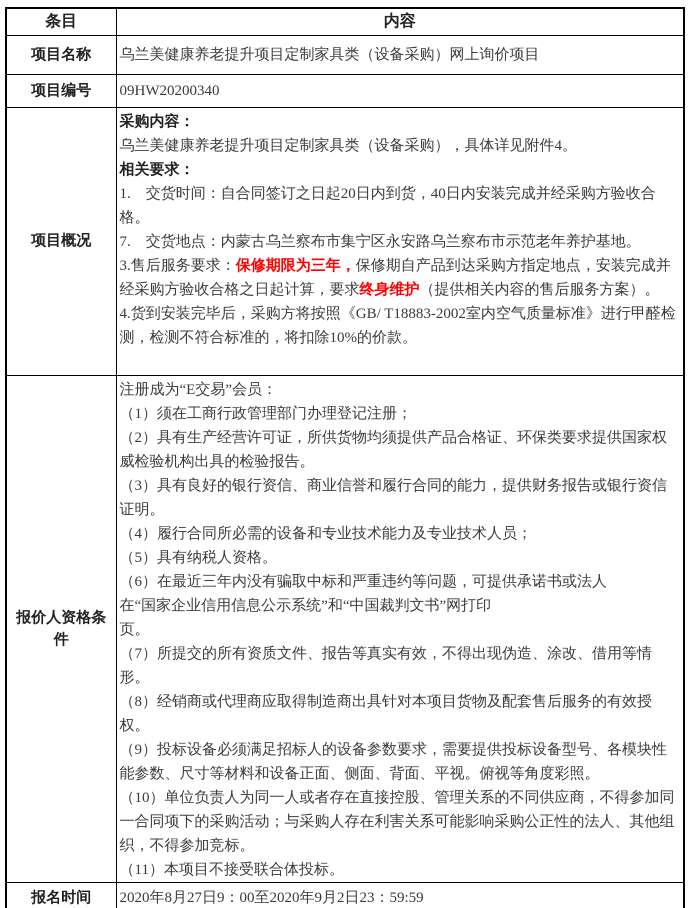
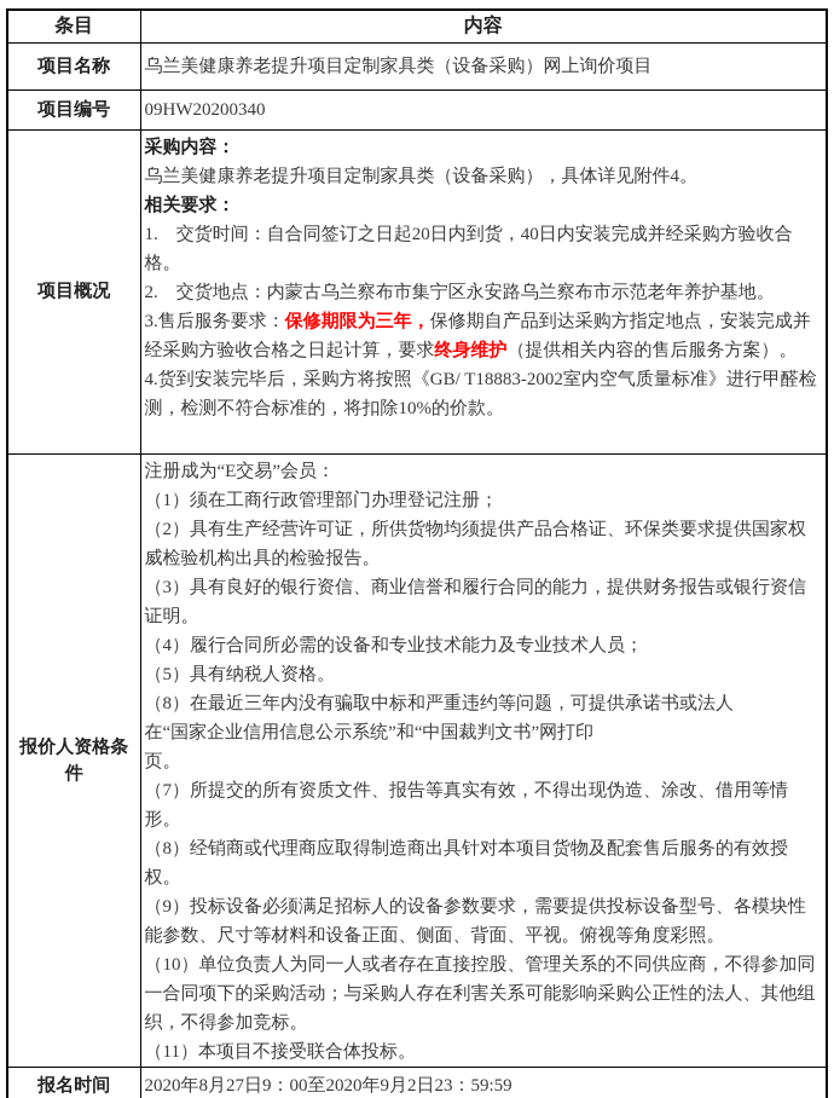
  条目	内容
  项目名称	乌兰美健康养老提升项目定制家具类（设备采购）网上询价项目
  项目编号	09HW20200340
- 项目概况	采购内容：乌兰美健康养老提升项目定制家具类（设备采购），具体详见附件4。相关要求：1. 交货时间：自合同签订之日起20日内到货，40日内安装完成并经采购方验收合格。7. 交货地点：内蒙古乌兰察布市集宁区永安路乌兰察布市示范老年养护基地。3.售后服务要求：保修期限为三年，保修期自产品到达采购方指定地点，安装完成并经采购方验收合格之日起计算，要求终身维护（提供相关内容的售后服务方案）。4.货到安装完毕后，采购方将按照《GB/ T18883-2002室内空气质量标准》进行甲醛检测，检测不符合标准的，将扣除10%的价款。
+ 项目概况	采购内容：乌兰美健康养老提升项目定制家具类（设备采购），具体详见附件4。相关要求：1. 交货时间：自合同签订之日起20日内到货，40日内安装完成并经采购方验收合格。2. 交货地点：内蒙古乌兰察布市集宁区永安路乌兰察布市示范老年养护基地。3.售后服务要求：保修期限为三年，保修期自产品到达采购方指定地点，安装完成并经采购方验收合格之日起计算，要求终身维护（提供相关内容的售后服务方案）。4.货到安装完毕后，采购方将按照《GB/ T18883-2002室内空气质量标准》进行甲醛检测，检测不符合标准的，将扣除10%的价款。
- 报价人资格条件	注册成为“E交易”会员：（1）须在工商行政管理部门办理登记注册；（2）具有生产经营许可证，所供货物均须提供产品合格证、环保类要求提供国家权威检验机构出具的检验报告。（3）具有良好的银行资信、商业信誉和履行合同的能力，提供财务报告或银行资信证明。（4）履行合同所必需的设备和专业技术能力及专业技术人员；（5）具有纳税人资格。（6）在最近三年内没有骗取中标和严重违约等问题，可提供承诺书或法人在“国家企业信用信息公示系统”和“中国裁判文书”网打印页。（7）所提交的所有资质文件、报告等真实有效，不得出现伪造、涂改、借用等情形。（8）经销商或代理商应取得制造商出具针对本项目货物及配套售后服务的有效授权。（9）投标设备必须满足招标人的设备参数要求，需要提供投标设备型号、各模块性能参数、尺寸等材料和设备正面、侧面、背面、平视。俯视等角度彩照。（10）单位负责人为同一人或者存在直接控股、管理关系的不同供应商，不得参加同一合同项下的采购活动；与采购人存在利害关系可能影响采购公正性的法人、其他组织，不得参加竞标。（11）本项目不接受联合体投标。
+ 报价人资格条件	注册成为“E交易”会员：（1）须在工商行政管理部门办理登记注册；（2）具有生产经营许可证，所供货物均须提供产品合格证、环保类要求提供国家权威检验机构出具的检验报告。（3）具有良好的银行资信、商业信誉和履行合同的能力，提供财务报告或银行资信证明。（4）履行合同所必需的设备和专业技术能力及专业技术人员；（5）具有纳税人资格。（8）在最近三年内没有骗取中标和严重违约等问题，可提供承诺书或法人在“国家企业信用信息公示系统”和“中国裁判文书”网打印页。（7）所提交的所有资质文件、报告等真实有效，不得出现伪造、涂改、借用等情形。（8）经销商或代理商应取得制造商出具针对本项目货物及配套售后服务的有效授权。（9）投标设备必须满足招标人的设备参数要求，需要提供投标设备型号、各模块性能参数、尺寸等材料和设备正面、侧面、背面、平视。俯视等角度彩照。（10）单位负责人为同一人或者存在直接控股、管理关系的不同供应商，不得参加同一合同项下的采购活动；与采购人存在利害关系可能影响采购公正性的法人、其他组织，不得参加竞标。（11）本项目不接受联合体投标。
  报名时间	2020年8月27日9：00至2020年9月2日23：59:59
